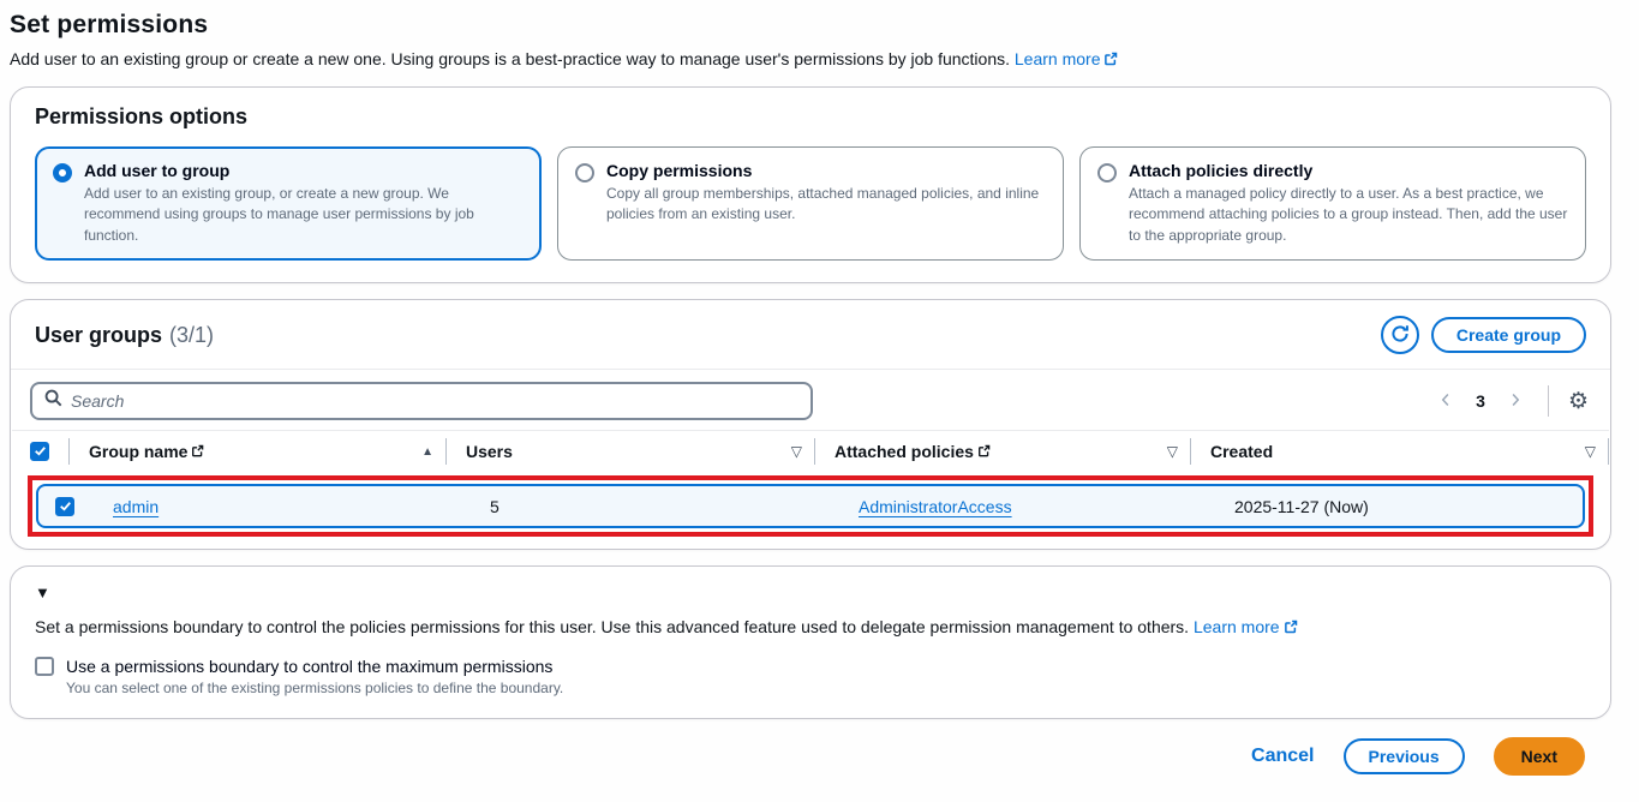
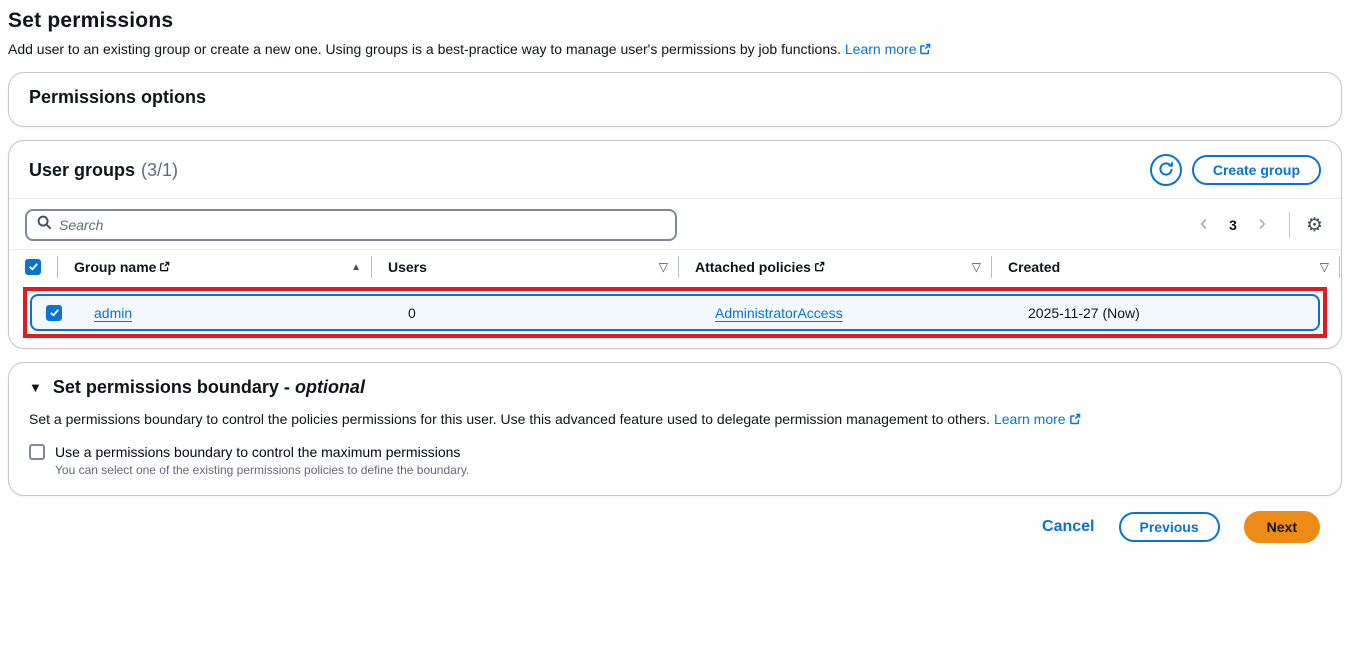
  Set permissions
  Add user to an existing group or create a new one. Using groups is a best-practice way to manage user's permissions by job functions. Learn more
  Permissions options
- Add user to group
- Add user to an existing group, or create a new group. We recommend using groups to manage user permissions by job function.
- Copy permissions
- Copy all group memberships, attached managed policies, and inline policies from an existing user.
- Attach policies directly
- Attach a managed policy directly to a user. As a best practice, we recommend attaching policies to a group instead. Then, add the user to the appropriate group.
  User groups
  (3/1)
  Create group
  Search
  3
  ⚙
  Group name
  ▲
  Users
  ▽
  Attached policies
  ▽
  Created
  ▽
  admin
- 5
+ 0
  AdministratorAccess
  2025-11-27 (Now)
  ▼
+ Set permissions boundary - optional
  Set a permissions boundary to control the policies permissions for this user. Use this advanced feature used to delegate permission management to others. Learn more
  Use a permissions boundary to control the maximum permissions
  You can select one of the existing permissions policies to define the boundary.
  Cancel
  Previous
  Next
